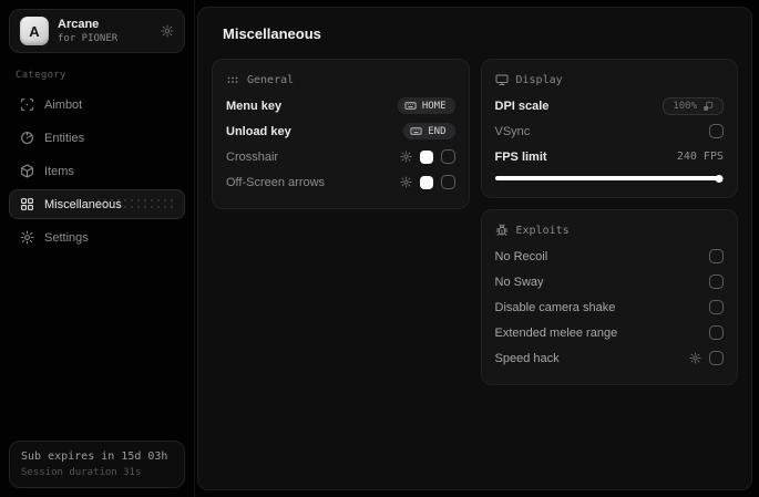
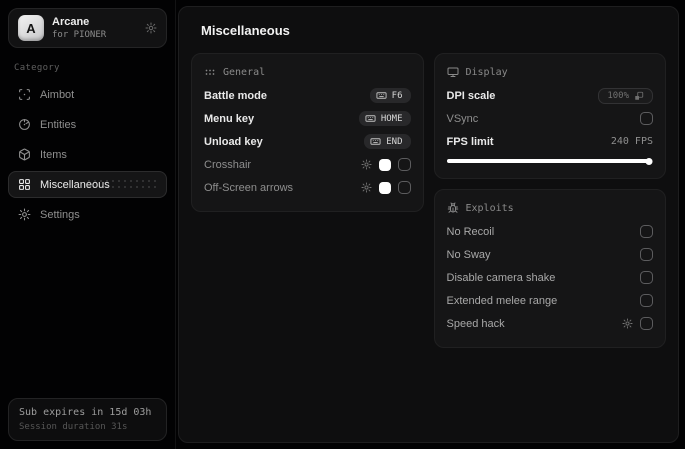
  A
  Arcane
  for PIONER
  Category
  Aimbot
  Entities
  Items
  Settings
  Sub expires in 15d 03h
  Session duration 31s
  Miscellaneous
  General
+ Battle mode
+ F6
  Menu key
  HOME
  Unload key
  END
  Crosshair
  Off-Screen arrows
  Display
  DPI scale
  100%
  VSync
  FPS limit
  240 FPS
  Exploits
  No Recoil
  No Sway
  Disable camera shake
  Extended melee range
  Speed hack
